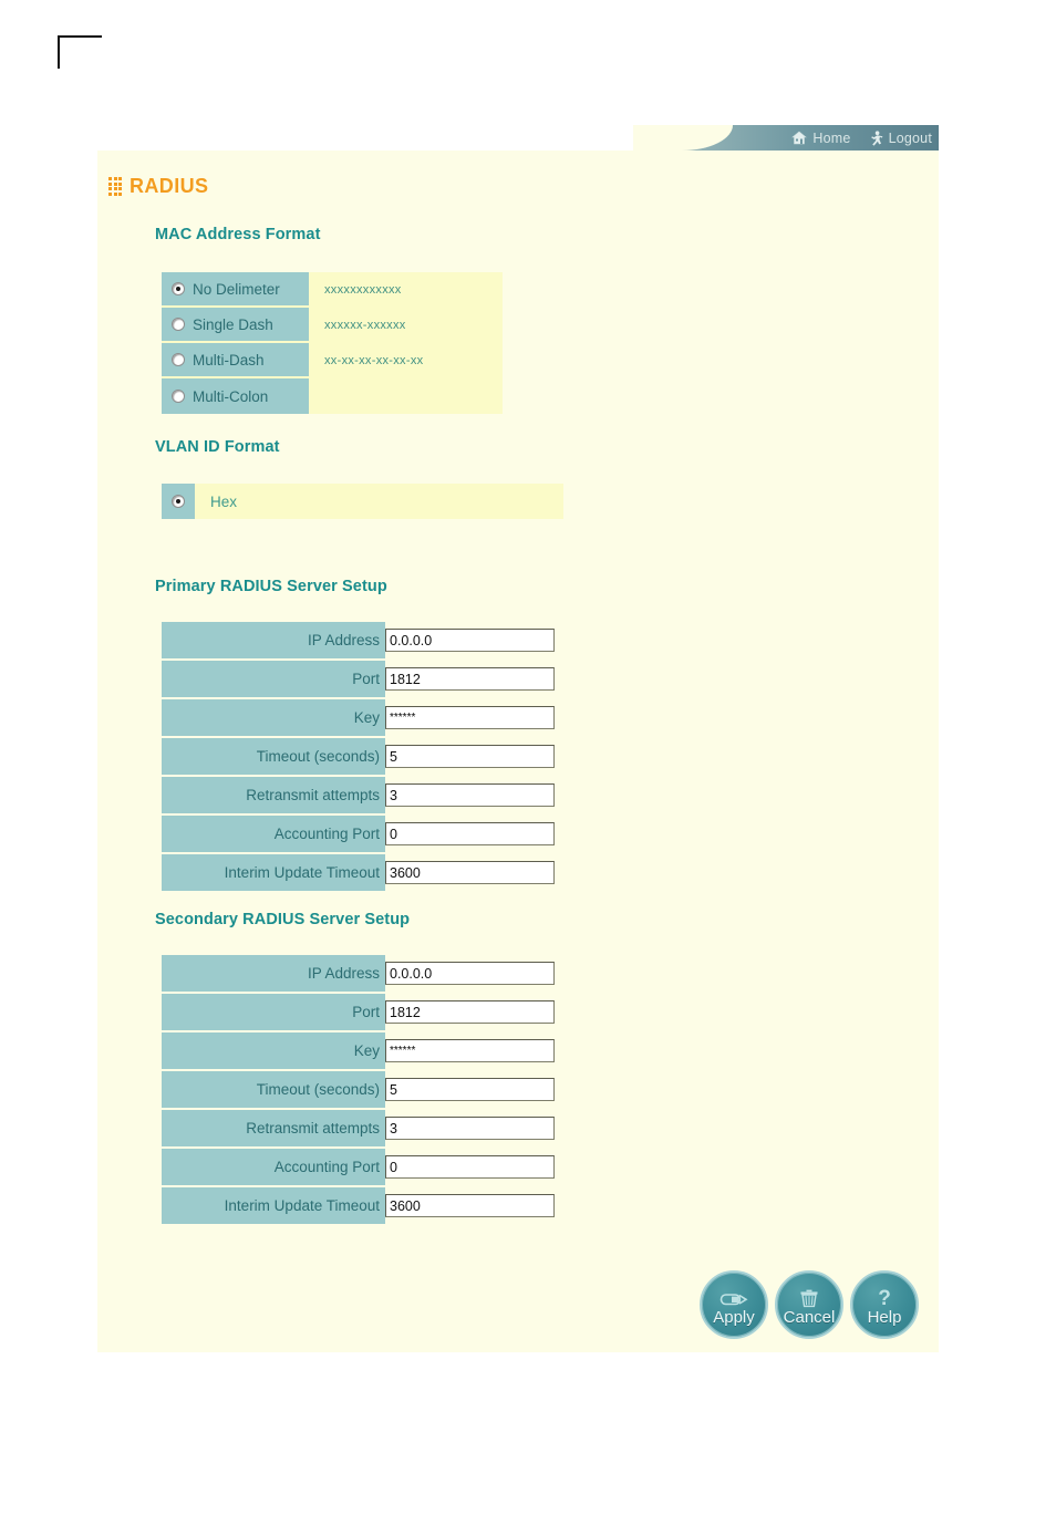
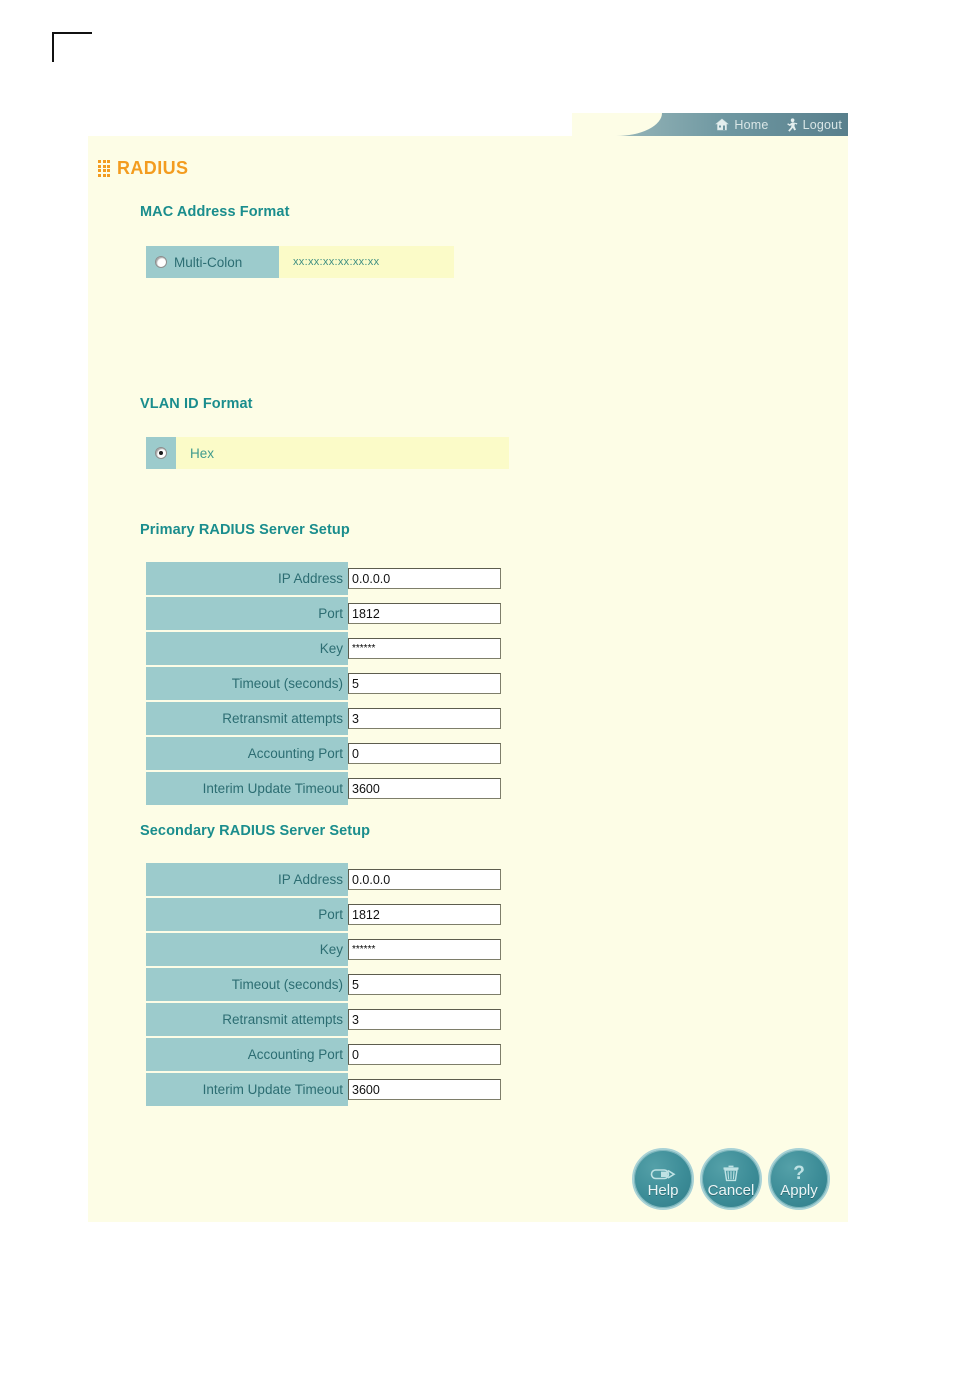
  Home
  Logout
  RADIUS
  MAC Address Format
- No Delimeter
- xxxxxxxxxxxx
- Single Dash
- xxxxxx-xxxxxx
- Multi-Dash
- xx-xx-xx-xx-xx-xx
  Multi-Colon
+ xx:xx:xx:xx:xx:xx
  VLAN ID Format
  Hex
  Primary RADIUS Server Setup
  IP Address
  0.0.0.0
  Port
  1812
  Key
  ******
  Timeout (seconds)
  5
  Retransmit attempts
  3
  Accounting Port
  0
  Interim Update Timeout
  3600
  Secondary RADIUS Server Setup
  IP Address
  0.0.0.0
  Port
  1812
  Key
  ******
  Timeout (seconds)
  5
  Retransmit attempts
  3
  Accounting Port
  0
  Interim Update Timeout
  3600
- Apply
+ Help
  Cancel
  ?
- Help
+ Apply
